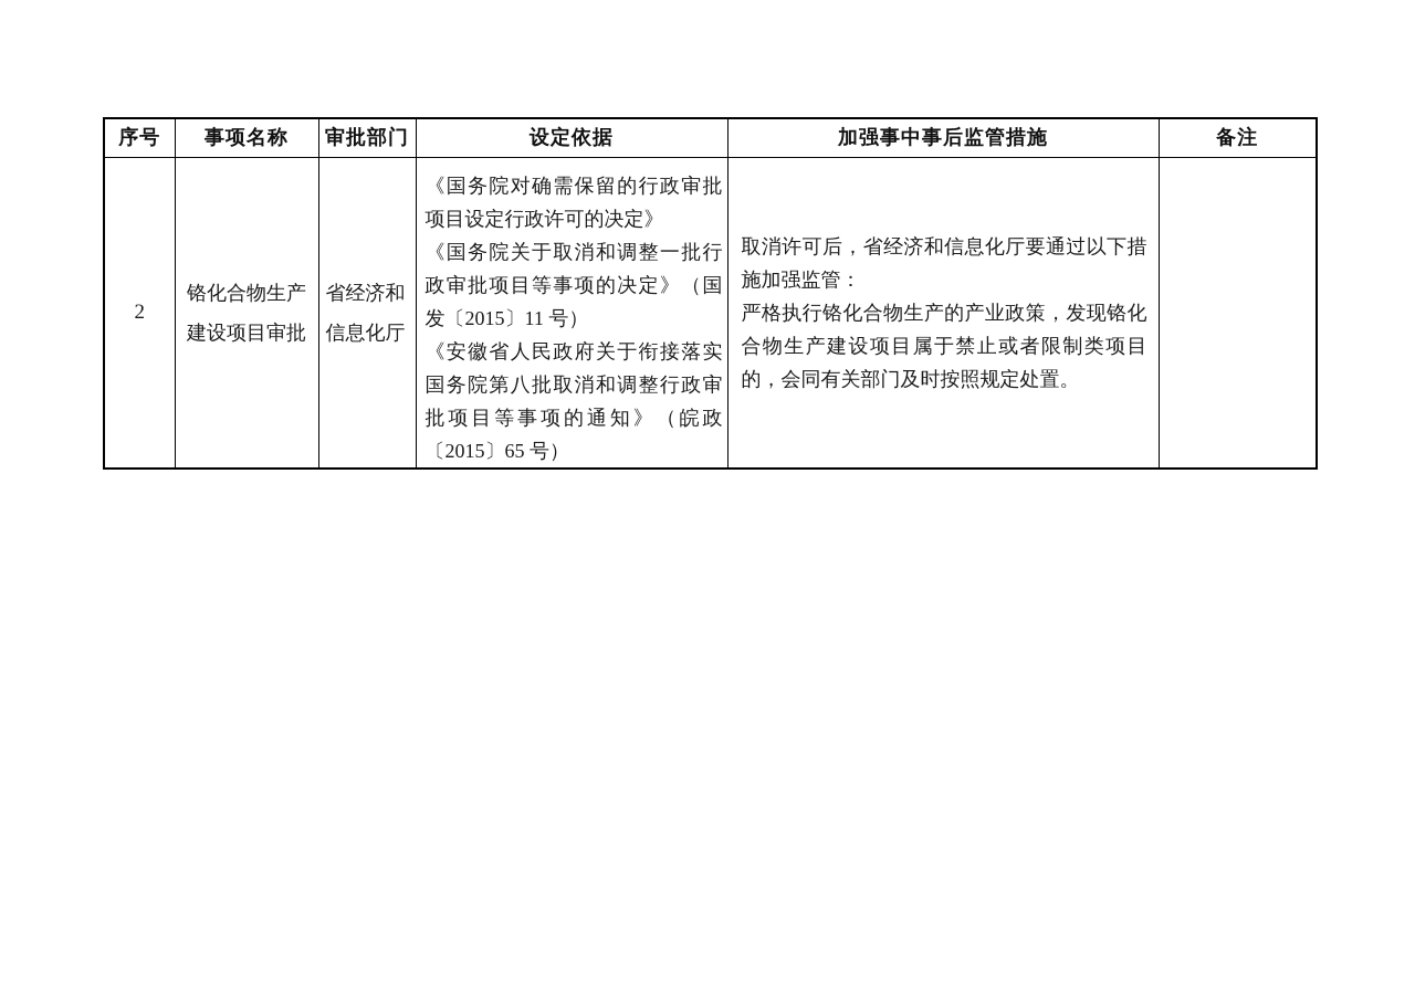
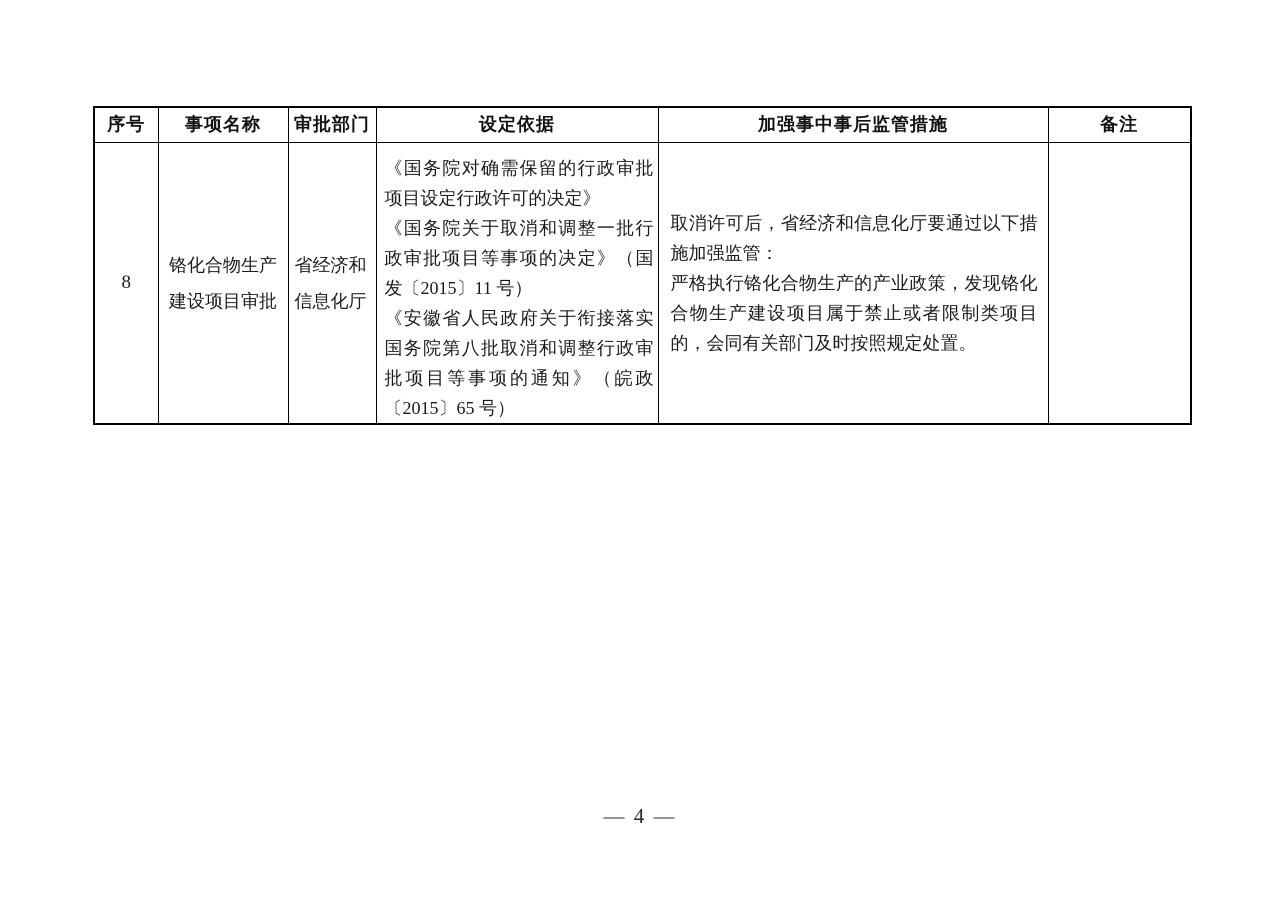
  序号	事项名称	审批部门	设定依据	加强事中事后监管措施	备注
- 2	铬化合物生产建设项目审批	省经济和信息化厅	《国务院对确需保留的行政审批项目设定行政许可的决定》 《国务院关于取消和调整一批行政审批项目等事项的决定》（国发〔2015〕11 号） 《安徽省人民政府关于衔接落实国务院第八批取消和调整行政审批项目等事项的通知》（皖政〔2015〕65 号）	取消许可后，省经济和信息化厅要通过以下措施加强监管： 严格执行铬化合物生产的产业政策，发现铬化合物生产建设项目属于禁止或者限制类项目的，会同有关部门及时按照规定处置。
+ 8	铬化合物生产建设项目审批	省经济和信息化厅	《国务院对确需保留的行政审批项目设定行政许可的决定》 《国务院关于取消和调整一批行政审批项目等事项的决定》（国发〔2015〕11 号） 《安徽省人民政府关于衔接落实国务院第八批取消和调整行政审批项目等事项的通知》（皖政〔2015〕65 号）	取消许可后，省经济和信息化厅要通过以下措施加强监管： 严格执行铬化合物生产的产业政策，发现铬化合物生产建设项目属于禁止或者限制类项目的，会同有关部门及时按照规定处置。
+ — 4 —
